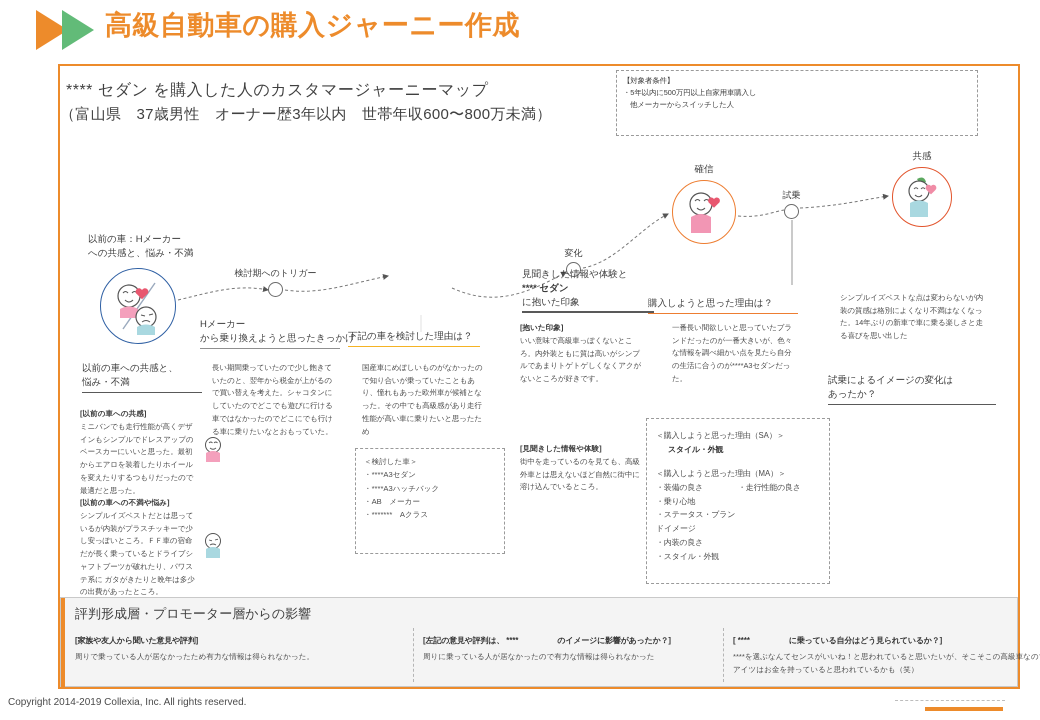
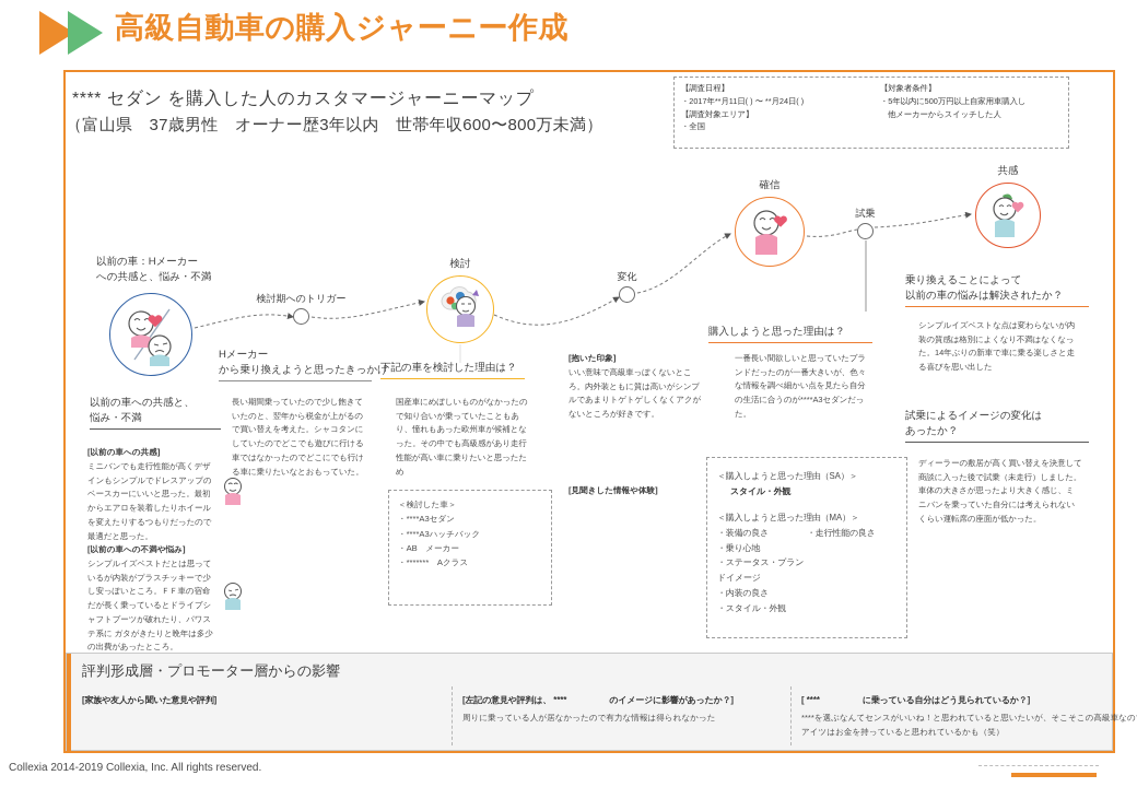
  高級自動車の購入ジャーニー作成
  **** セダン を購入した人のカスタマージャーニーマップ
  （富山県 37歳男性 オーナー歴3年以内 世帯年収600〜800万未満）
+ 【調査日程】
+ ・2017年**月11日( ) 〜 **月24日( )
+ 【調査対象エリア】
+ ・全国
  【対象者条件】
  ・5年以内に500万円以上自家用車購入し
  他メーカーからスイッチした人
+ 検討
  確信
  共感
  検討期へのトリガー
  変化
  試乗
  以前の車：Hメーカー
  への共感と、悩み・不満
  以前の車への共感と、
  悩み・不満
  [以前の車への共感]
  ミニバンでも走行性能が高くデザインもシンプルでドレスアップのベースカーにいいと思った。最初からエアロを装着したりホイールを変えたりするつもりだったので最適だと思った。
  [以前の車への不満や悩み]
  シンプルイズベストだとは思っているが内装がプラスチッキーで少し安っぽいところ。ＦＦ車の宿命だが長く乗っているとドライブシャフトブーツが破れたり、パワステ系に ガタがきたりと晩年は多少の出費があったところ。
  Hメーカー
  から乗り換えようと思ったきっか
  長い期間乗っていたので少し飽きていたのと、翌年から税金が上がるので買い替えを考えた。シャコタンにしていたのでどこでも遊びに行ける車ではなかったのでどこにでも行ける車に乗りたいなとおもっていた。
  下記の車を検討した理由は？
  国産車にめぼしいものがなかったので知り合いが乗っていたこともあり、憧れもあった欧州車が候補となった。その中でも高級感があり走行性能が高い車に乗りたいと思ったため
  ＜検討した車＞
  ・****A3セダン
  ・****A3ハッチバック
  ・AB メーカー
  ・******* Aクラス
- 見聞きした情報や体験と
- **** セダン
- に抱いた印象
  [抱いた印象]
  いい意味で高級車っぽくないところ。内外装ともに質は高いがシンプルであまりトゲトゲしくなくアクがないところが好きです。
  [見聞きした情報や体験]
- 街中を走っているのを見ても、高級外車とは思えないほど自然に街中に溶け込んでいるところ。
  購入しようと思った理由は？
  一番長い間欲しいと思っていたブランドだったのが一番大きいが、色々な情報を調べ細かい点を見たら自分の生活に合うのが****A3セダンだった。
  ＜購入しようと思った理由（SA）＞
  スタイル・外観
  ＜購入しようと思った理由（MA）＞
  ・装備の良さ
  ・乗り心地
  ・ステータス・ブランドイメージ
  ・内装の良さ
  ・スタイル・外観
  ・走行性能の良さ
+ 乗り換えることによって
+ 以前の車の悩みは解決されたか？
  シンプルイズベストな点は変わらないが内装の質感は格別によくなり不満はなくなった。14年ぶりの新車で車に乗る楽しさと走る喜びを思い出した
  試乗によるイメージの変化は
  あったか？
+ ディーラーの敷居が高く買い替えを決意して商談に入った後で試乗（未走行）しました。車体の大きさが思ったより大きく感じ、ミニバンを乗っていた自分には考えられないくらい運転席の座面が低かった。
  評判形成層・プロモーター層からの影響
  [家族や友人から聞いた意見や評判]
- 周りで乗っている人が居なかったため有力な情報は得られなかった。
  [左記の意見や評判は、 **** のイメージに影響があったか？]
  周りに乗っている人が居なかったので有力な情報は得られなかった
  [ **** に乗っている自分はどう見られているか？]
  ****を選ぶなんてセンスがいいね！と思われていると思いたいが、そこそこの高級車なのアイツはお金を持っていると思われているかも（笑）
- Copyright 2014-2019 Collexia, Inc. All rights reserved.
+ Collexia 2014-2019 Collexia, Inc. All rights reserved.
